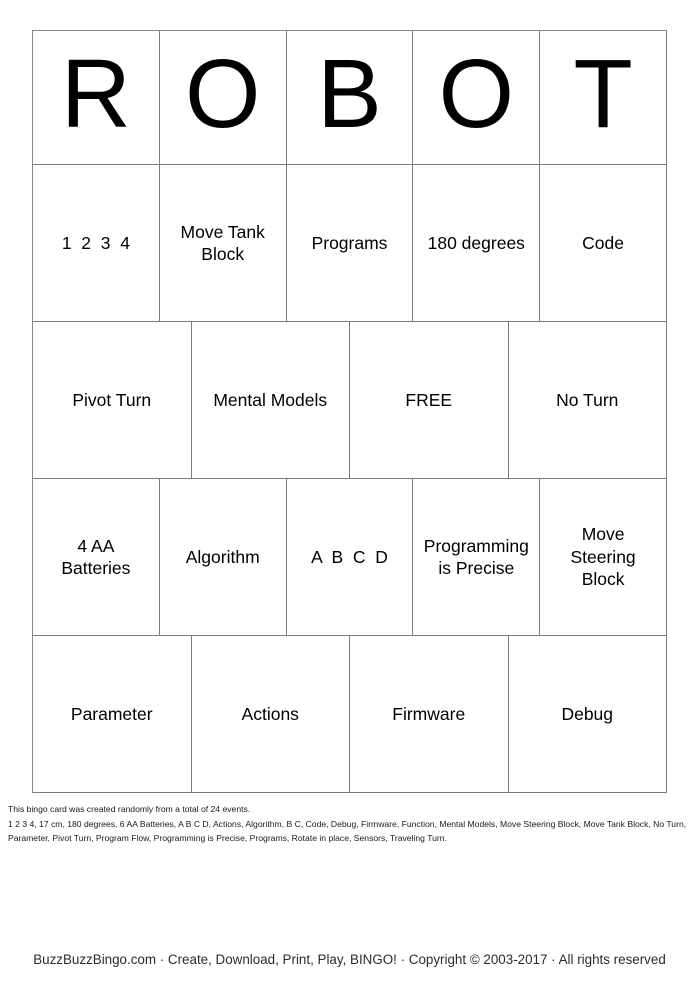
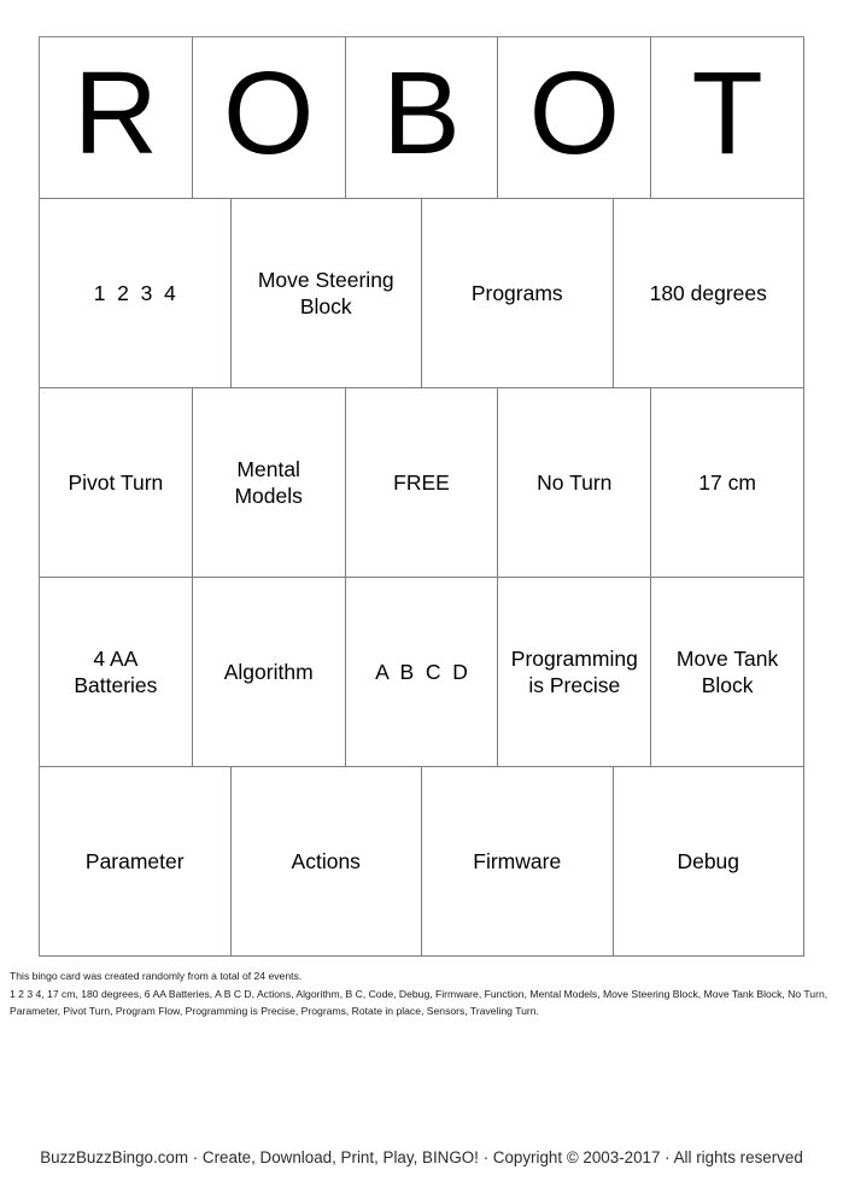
  R
  O
  B
  O
  T
  1 2 3 4
- Move Tank Block
+ Move Steering Block
  Programs
  180 degrees
- Code
  Pivot Turn
  Mental Models
  FREE
  No Turn
+ 17 cm
  4 AA Batteries
  Algorithm
  A B C D
  Programming is Precise
- Move Steering Block
+ Move Tank Block
  Parameter
  Actions
  Firmware
  Debug
  This bingo card was created randomly from a total of 24 events.
  1 2 3 4, 17 cm, 180 degrees, 6 AA Batteries, A B C D, Actions, Algorithm, B C, Code, Debug, Firmware, Function, Mental Models, Move Steering Block, Move Tank Block, No Turn, Parameter, Pivot Turn, Program Flow, Programming is Precise, Programs, Rotate in place, Sensors, Traveling Turn.
  BuzzBuzzBingo.com · Create, Download, Print, Play, BINGO! · Copyright © 2003-2017 · All rights reserved
